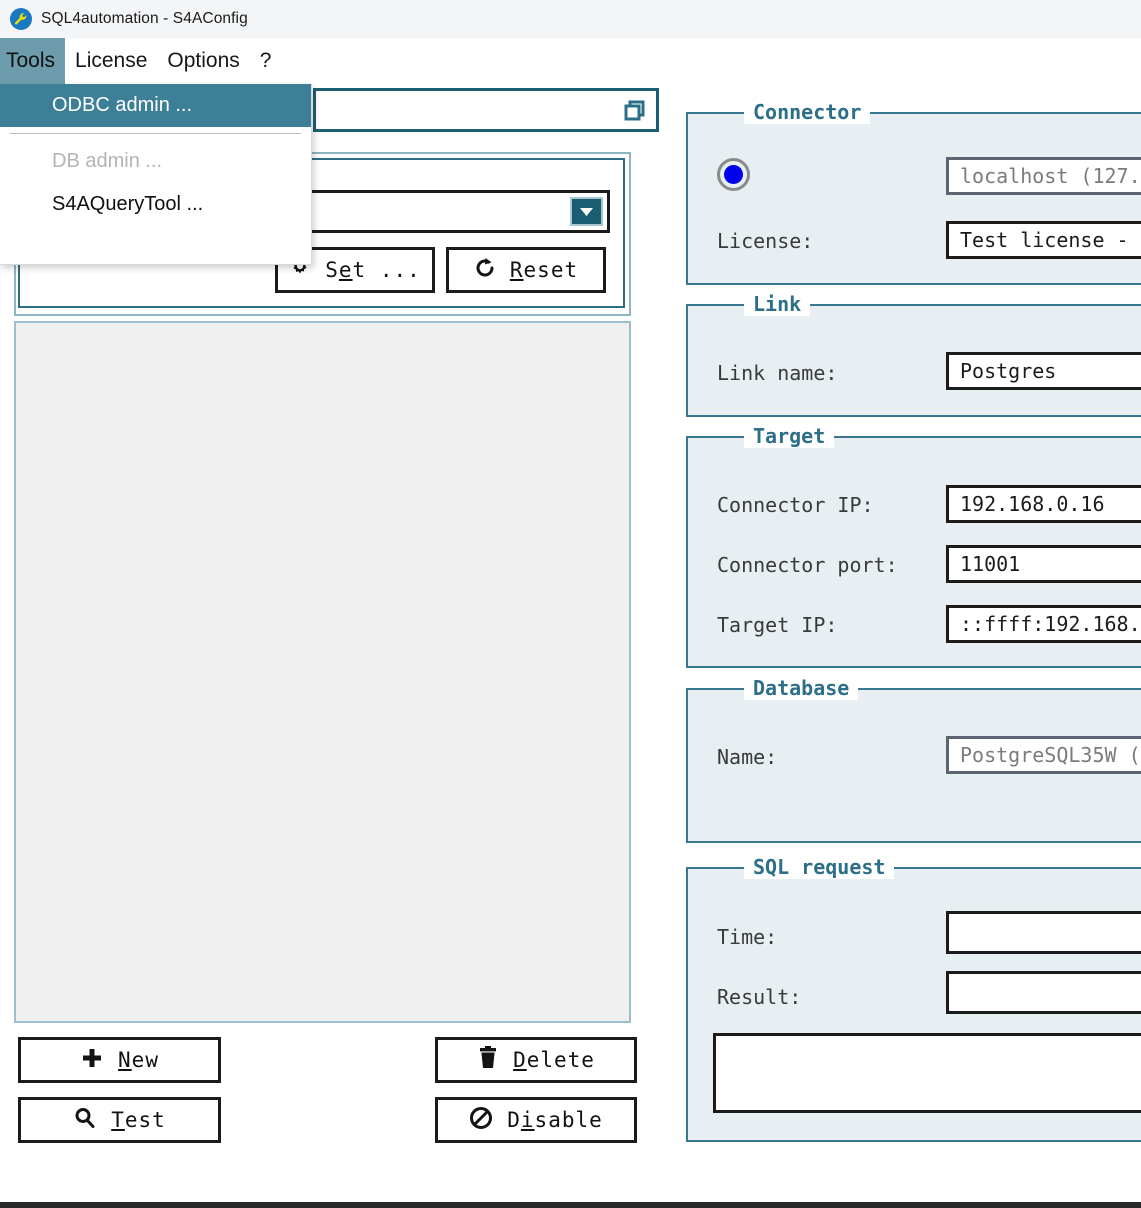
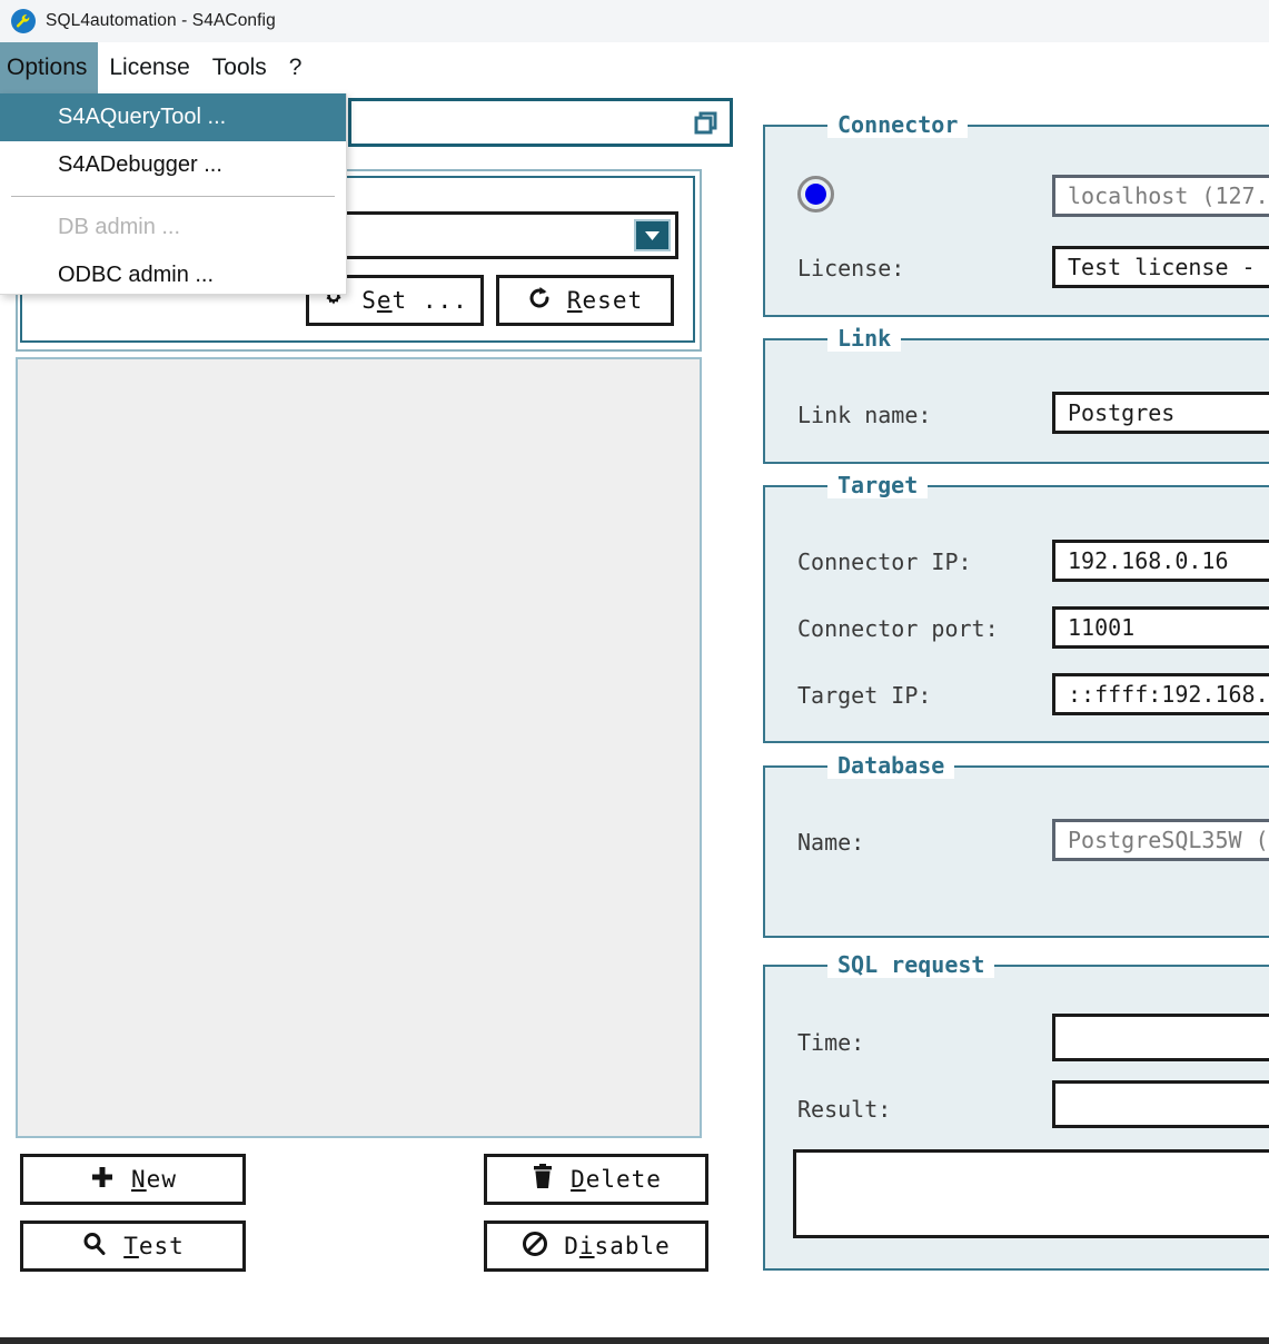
  SQL4automation - S4AConfig
- Tools
+ Options
  License
- Options
+ Tools
  ?
  Set ...
  Reset
  New
  Test
  Delete
  Disable
  Connector
  localhost (127.
  License:
  Test license -
  Link
  Link name:
  Postgres
  Target
  Connector IP:
  192.168.0.16
  Connector port:
  11001
  Target IP:
  ::ffff:192.168.
  Database
  Name:
  PostgreSQL35W (
  SQL request
  Time:
  Result:
- ODBC admin ...
+ S4AQueryTool ...
+ S4ADebugger ...
  DB admin ...
- S4AQueryTool ...
+ ODBC admin ...
